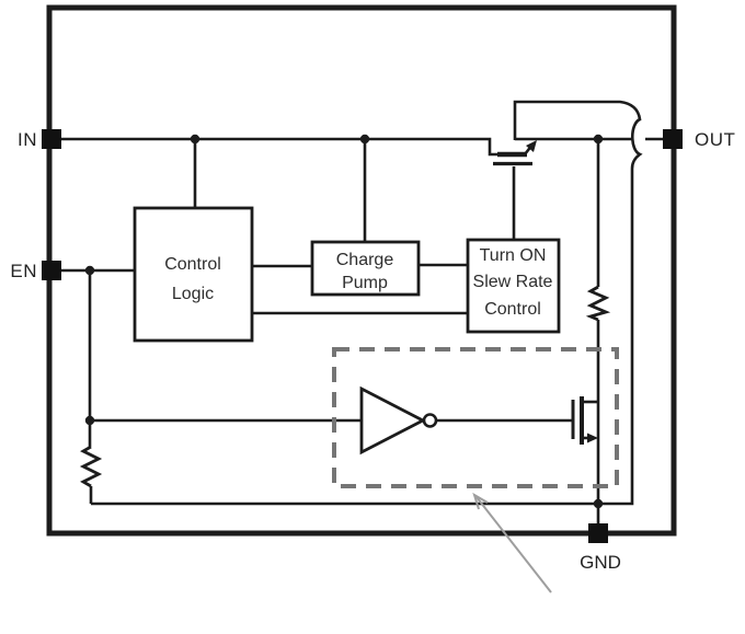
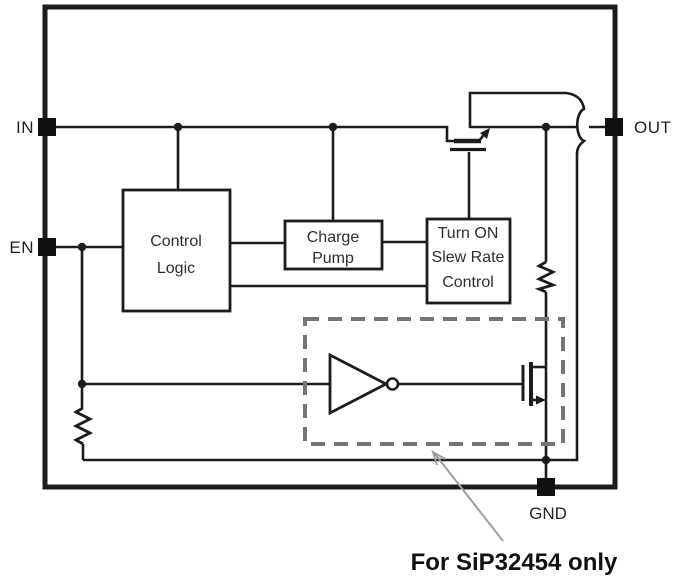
  Control
  Logic
  Charge
  Pump
  Turn ON
  Slew Rate
  Control
  IN
  EN
  OUT
  GND
+ For SiP32454 only
